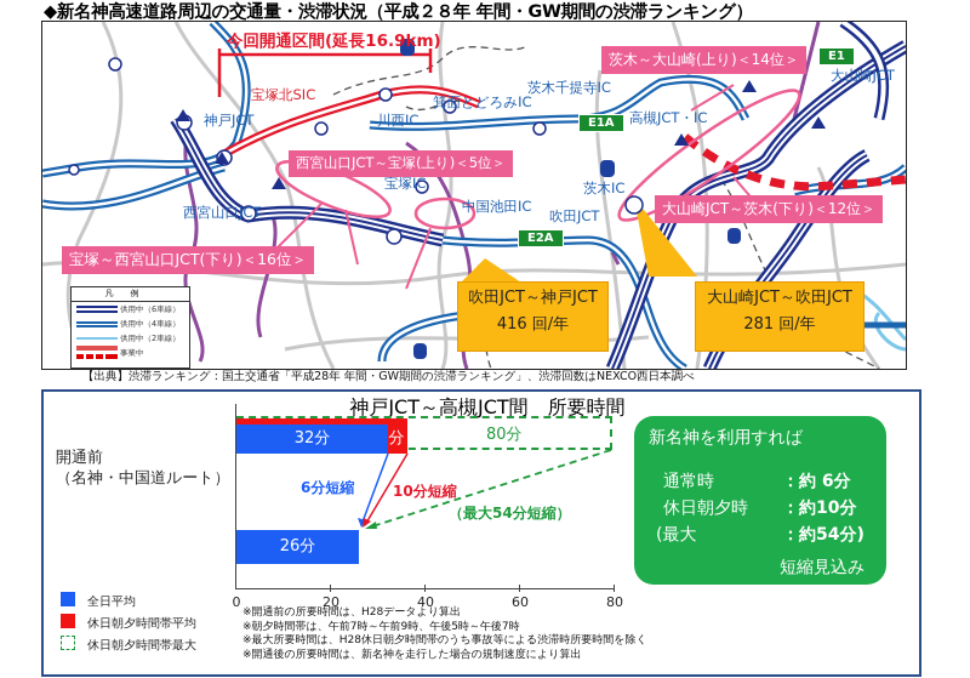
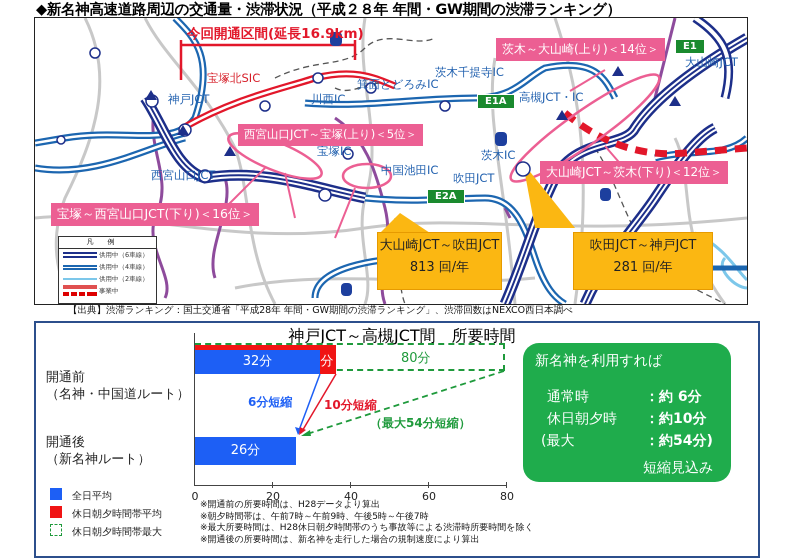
  ◆新名神高速道路周辺の交通量・渋滞状況（平成２８年 年間・GW期間の渋滞ランキング）
  今回開通区間(延長16.9km)
  宝塚北SIC
  神戸JCT
  川西IC
  箕面とどろみIC
  茨木千提寺IC
  高槻JCT・IC
  大山崎JCT
  西宮山口JCT
  宝塚IC
  中国池田IC
  茨木IC
  吹田JCT
  E1A
  E1
  E2A
  西宮山口JCT～宝塚(上り)＜5位＞
  宝塚～西宮山口JCT(下り)＜16位＞
  茨木～大山崎(上り)＜14位＞
  大山崎JCT～茨木(下り)＜12位＞
- 吹田JCT～神戸JCT
+ 大山崎JCT～吹田JCT
- 416 回/年
+ 813 回/年
- 大山崎JCT～吹田JCT
+ 吹田JCT～神戸JCT
  281 回/年
  凡例
  供用中（6車線）
  供用中（4車線）
  供用中（2車線）
  事業中
  【出典】渋滞ランキング：国土交通省「平成28年 年間・GW期間の渋滞ランキング」、渋滞回数はNEXCO西日本調べ
  神戸JCT～高槻JCT間 所要時間
  開通前
  （名神・中国道ルート）
+ 開通後
+ （新名神ルート）
  0
  20
  40
  60
  80
  80分
  32分
  26分
  6分短縮
  10分短縮
  （最大54分短縮）
  全日平均
  休日朝夕時間帯平均
  休日朝夕時間帯最大
  ※開通前の所要時間は、H28データより算出
  ※朝夕時間帯は、午前7時～午前9時、午後5時～午後7時
  ※最大所要時間は、H28休日朝夕時間帯のうち事故等による渋滞時所要時間を除く
  ※開通後の所要時間は、新名神を走行した場合の規制速度により算出
  新名神を利用すれば
  通常時
  ：約 6分
  休日朝夕時
  ：約10分
  (最大
  ：約54分)
  短縮見込み
